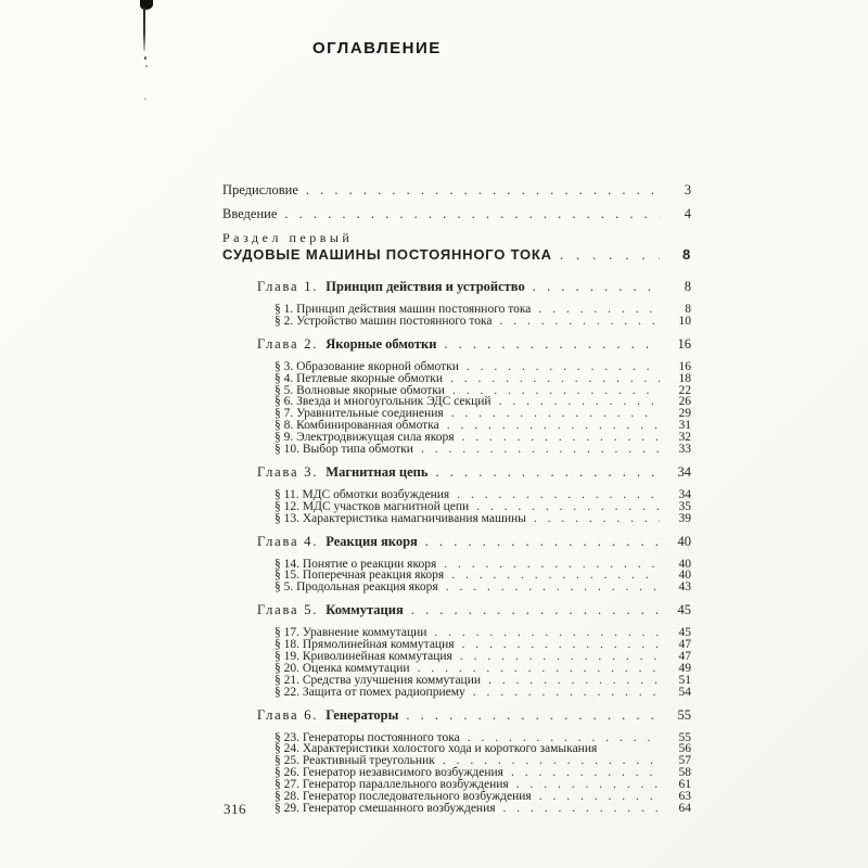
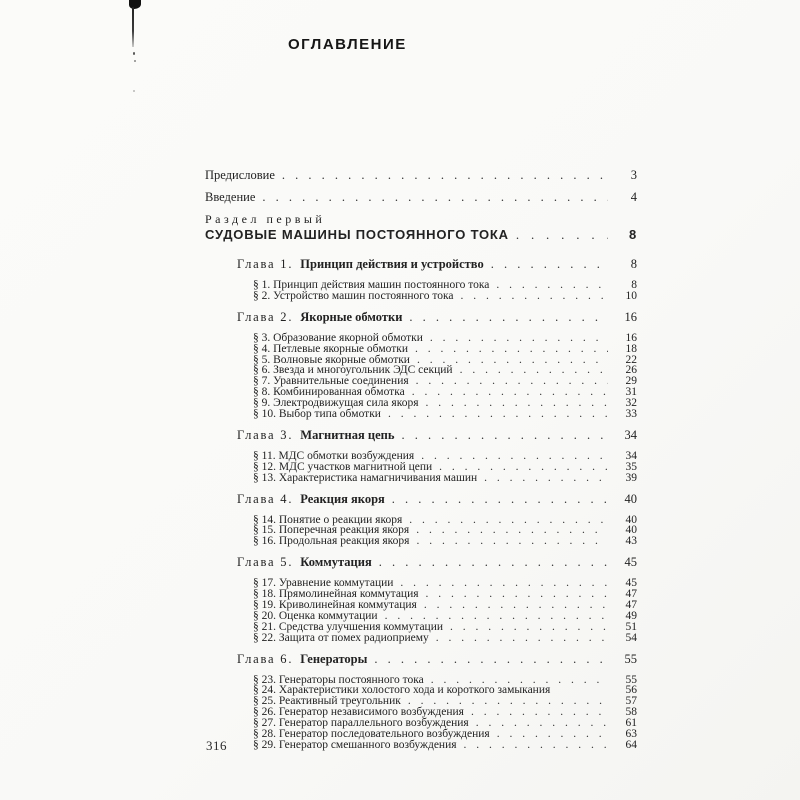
  ОГЛАВЛЕНИЕ
  Предисловие
  3
  Введение
  4
  Раздел первый
  СУДОВЫЕ МАШИНЫ ПОСТОЯННОГО ТОКА
  8
  Глава 1.
  Принцип действия и устройство
  8
  § 1. Принцип действия машин постоянного тока
  8
  § 2. Устройство машин постоянного тока
  10
  Глава 2.
  Якорные обмотки
  16
  § 3. Образование якорной обмотки
  16
  § 4. Петлевые якорные обмотки
  18
  § 5. Волновые якорные обмотки
  22
  § 6. Звезда и многоугольник ЭДС секций
  26
  § 7. Уравнительные соединения
  29
  § 8. Комбинированная обмотка
  31
  § 9. Электродвижущая сила якоря
  32
  § 10. Выбор типа обмотки
  33
  Глава 3.
  Магнитная цепь
  34
  § 11. МДС обмотки возбуждения
  34
  § 12. МДС участков магнитной цепи
  35
- § 13. Характеристика намагничивания машины
+ § 13. Характеристика намагничивания машин
  39
  Глава 4.
  Реакция якоря
  40
  § 14. Понятие о реакции якоря
  40
  § 15. Поперечная реакция якоря
  40
- § 5. Продольная реакция якоря
+ § 16. Продольная реакция якоря
  43
  Глава 5.
  Коммутация
  45
  § 17. Уравнение коммутации
  45
  § 18. Прямолинейная коммутация
  47
  § 19. Криволинейная коммутация
  47
  § 20. Оценка коммутации
  49
  § 21. Средства улучшения коммутации
  51
  § 22. Защита от помех радиоприему
  54
  Глава 6.
  Генераторы
  55
  § 23. Генераторы постоянного тока
  55
  § 24. Характеристики холостого хода и короткого замыкания
  56
  § 25. Реактивный треугольник
  57
  § 26. Генератор независимого возбуждения
  58
  § 27. Генератор параллельного возбуждения
  61
  § 28. Генератор последовательного возбуждения
  63
  § 29. Генератор смешанного возбуждения
  64
  316
